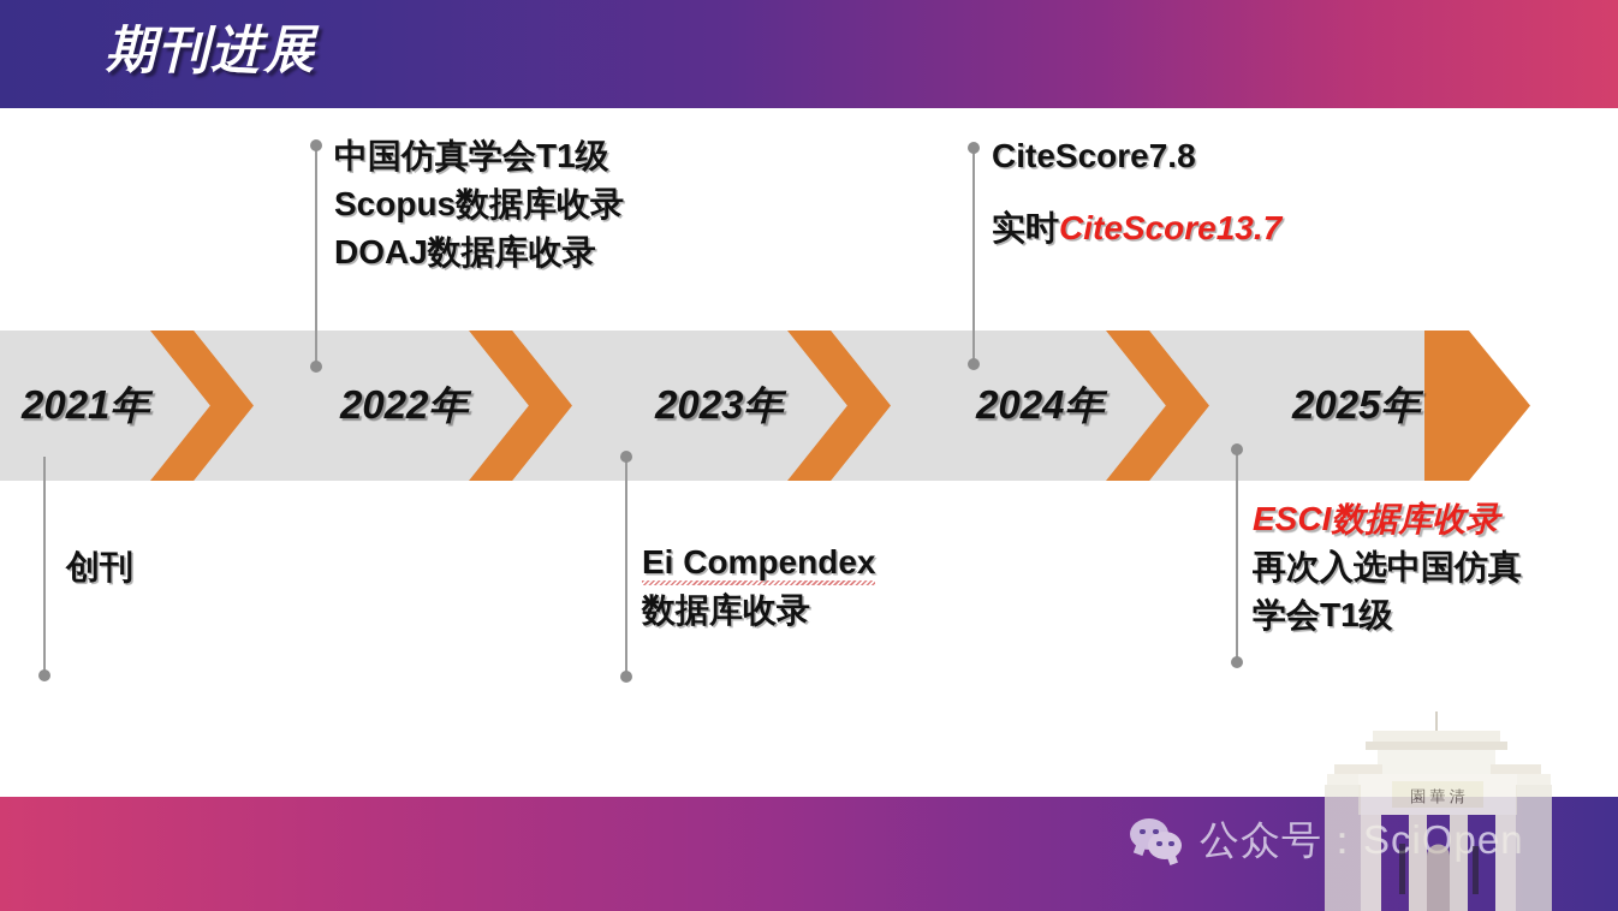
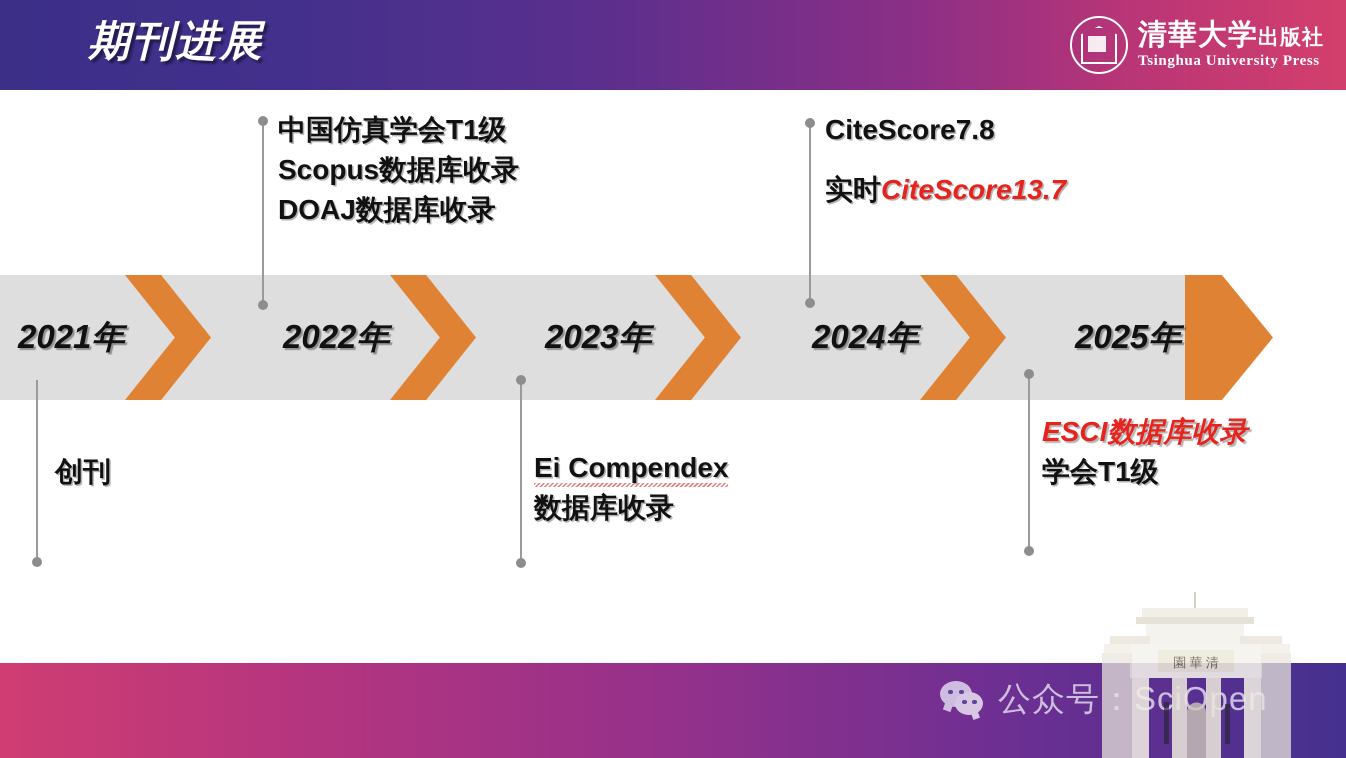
  期刊进展
+ 清華大学出版社
+ Tsinghua University Press
  2021年
  2022年
  2023年
  2024年
  2025年
  创刊
  中国仿真学会T1级
  Scopus数据库收录
  DOAJ数据库收录
  Ei Compendex
  数据库收录
  CiteScore7.8
  实时CiteScore13.7
  ESCI数据库收录
- 再次入选中国仿真
  学会T1级
  公众号：SciOpen
  園 華 清
